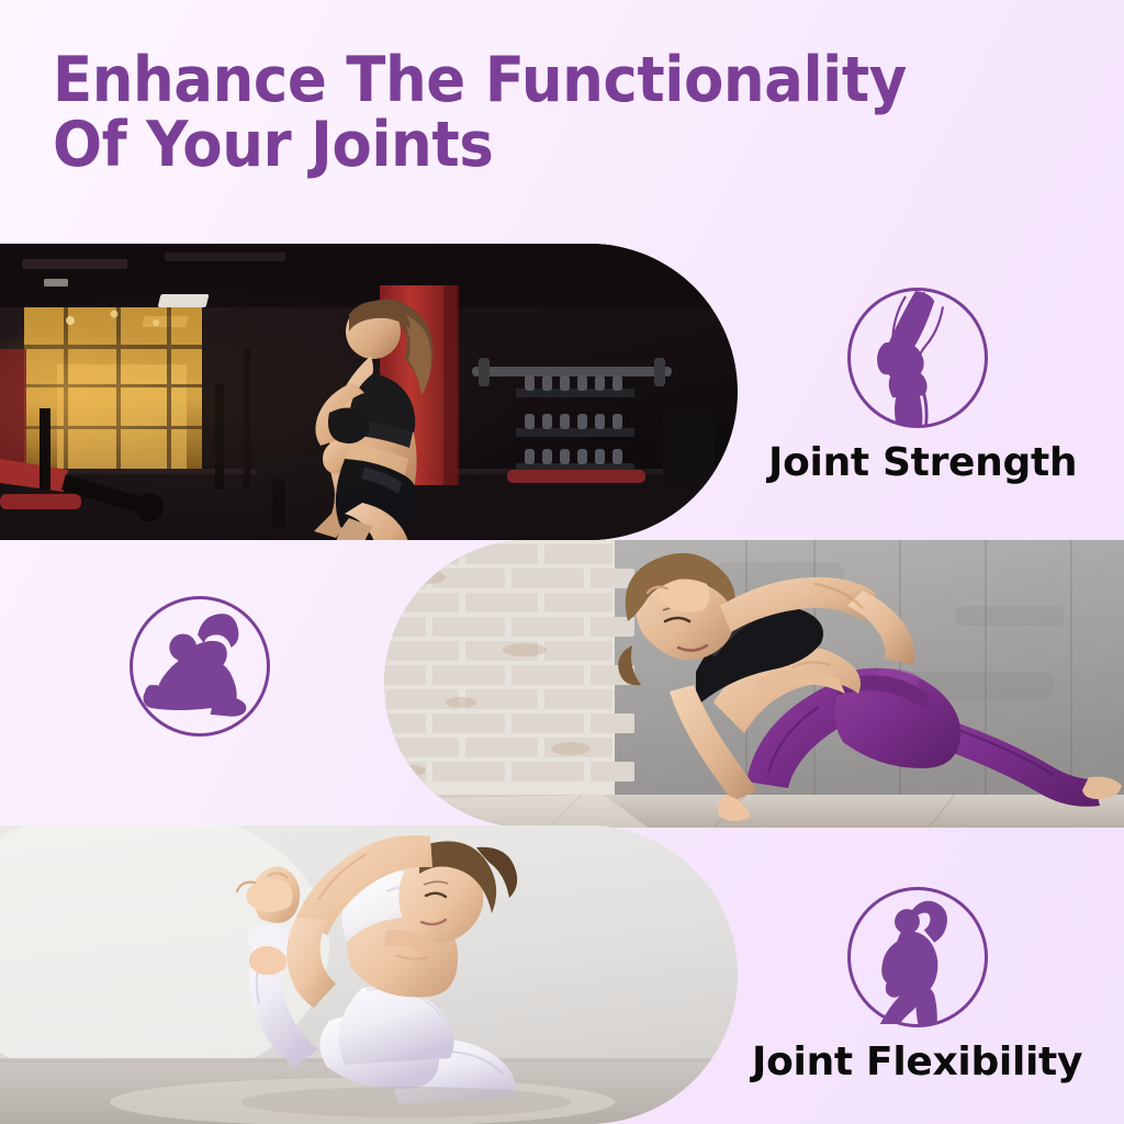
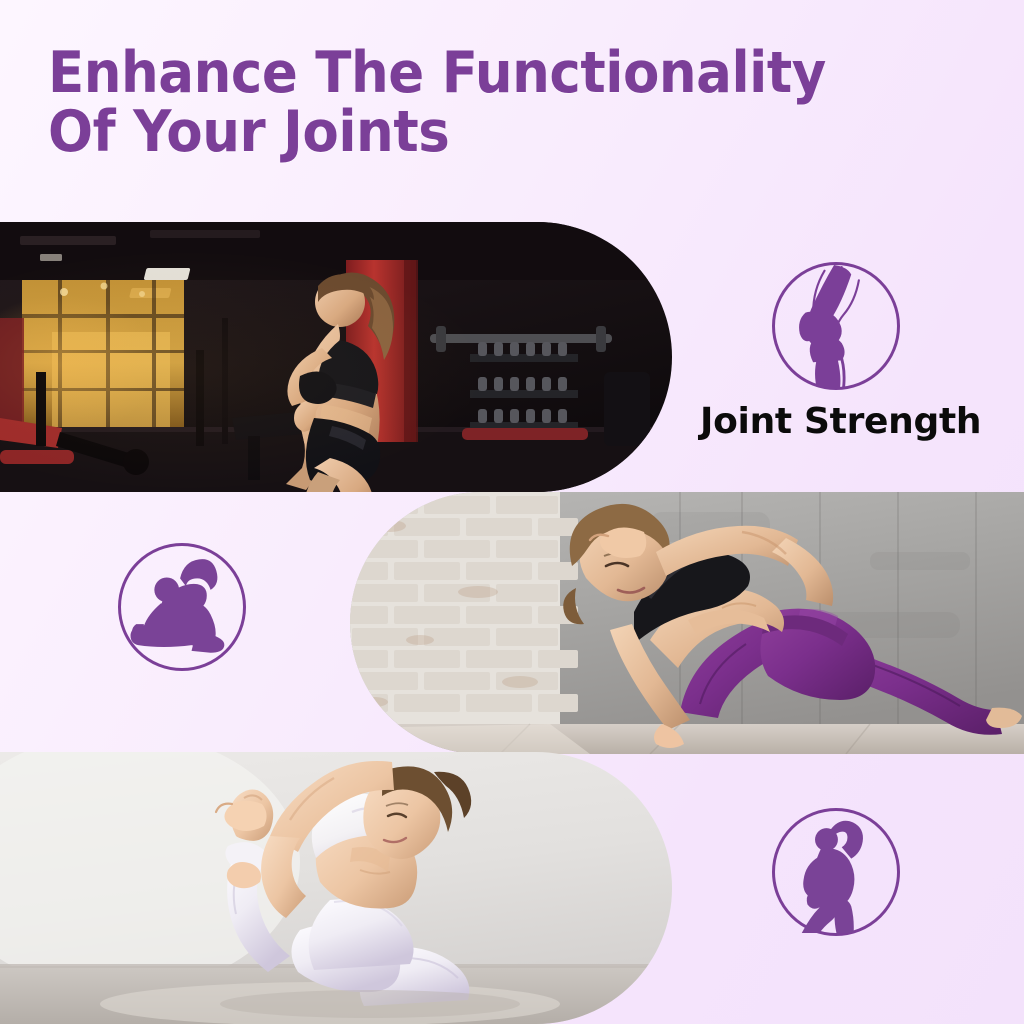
  Enhance The Functionality
  Of Your Joints
  Joint Strength
- Joint Flexibility
